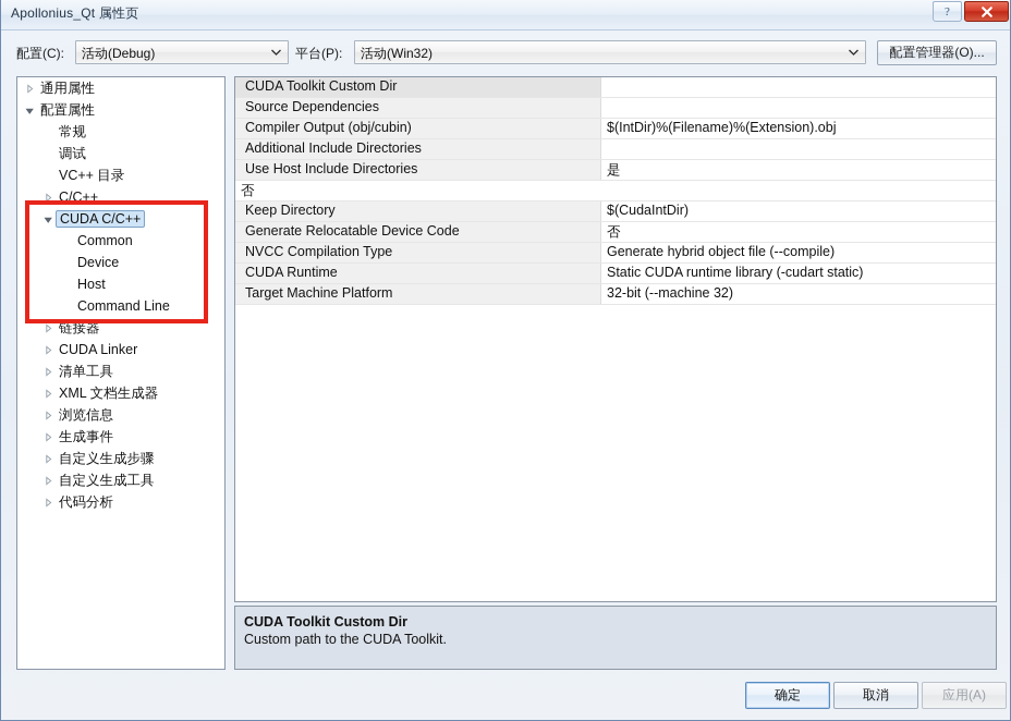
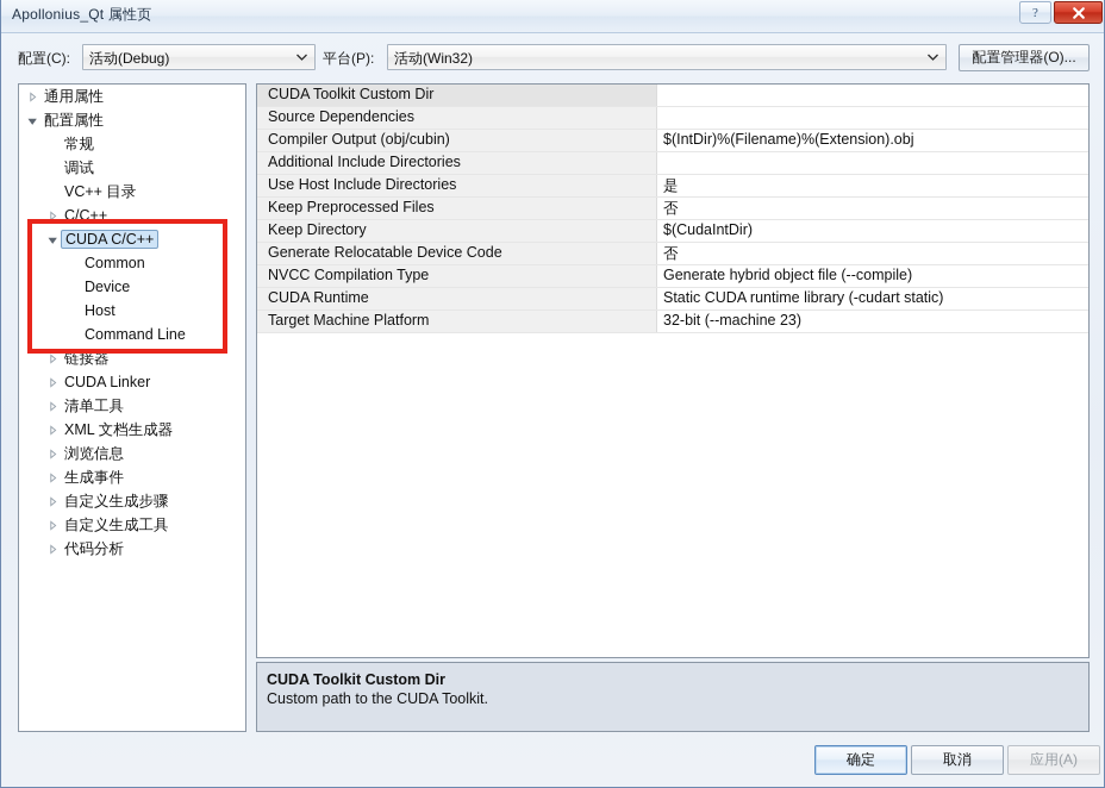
  Apollonius_Qt 属性页
  ?
  配置(C):
  活动(Debug)
  平台(P):
  活动(Win32)
  配置管理器(O)...
  通用属性
  配置属性
  常规
  调试
  VC++ 目录
  C/C++
  CUDA C/C++
  Common
  Device
  Host
  Command Line
  链接器
  CUDA Linker
  清单工具
  XML 文档生成器
  浏览信息
  生成事件
  自定义生成步骤
  自定义生成工具
  代码分析
  CUDA Toolkit Custom Dir
  Source Dependencies
  Compiler Output (obj/cubin)
  $(IntDir)%(Filename)%(Extension).obj
  Additional Include Directories
  Use Host Include Directories
  是
+ Keep Preprocessed Files
  否
  Keep Directory
  $(CudaIntDir)
  Generate Relocatable Device Code
  否
  NVCC Compilation Type
  Generate hybrid object file (--compile)
  CUDA Runtime
  Static CUDA runtime library (-cudart static)
  Target Machine Platform
- 32-bit (--machine 32)
+ 32-bit (--machine 23)
  CUDA Toolkit Custom Dir
  Custom path to the CUDA Toolkit.
  确定
  取消
  应用(A)
